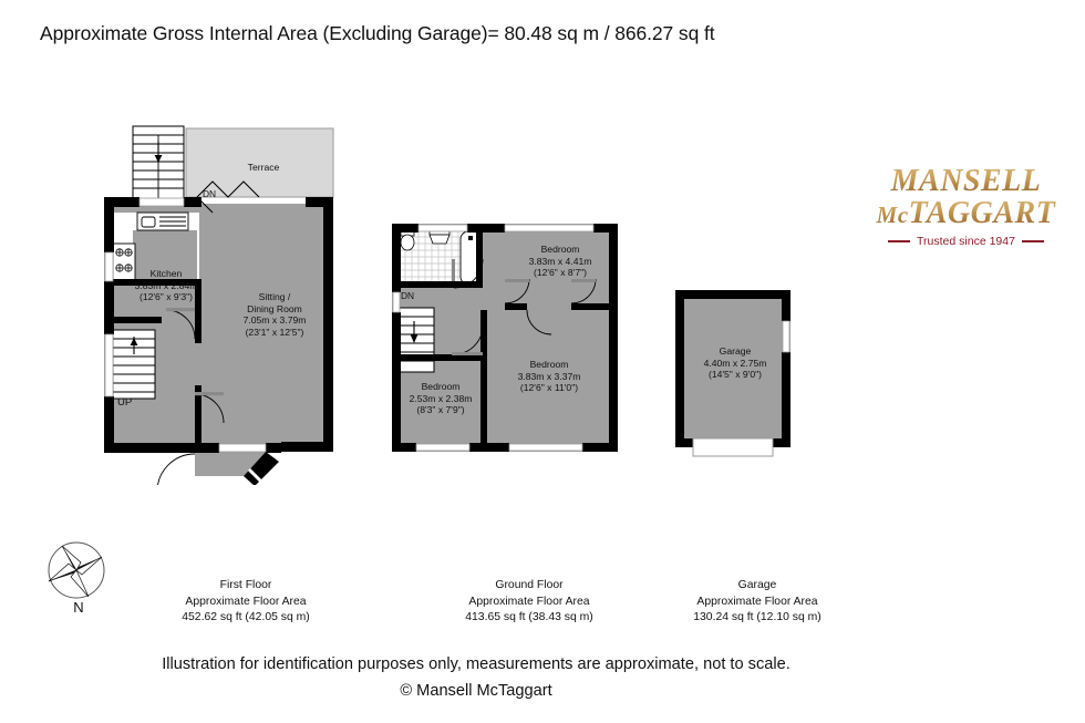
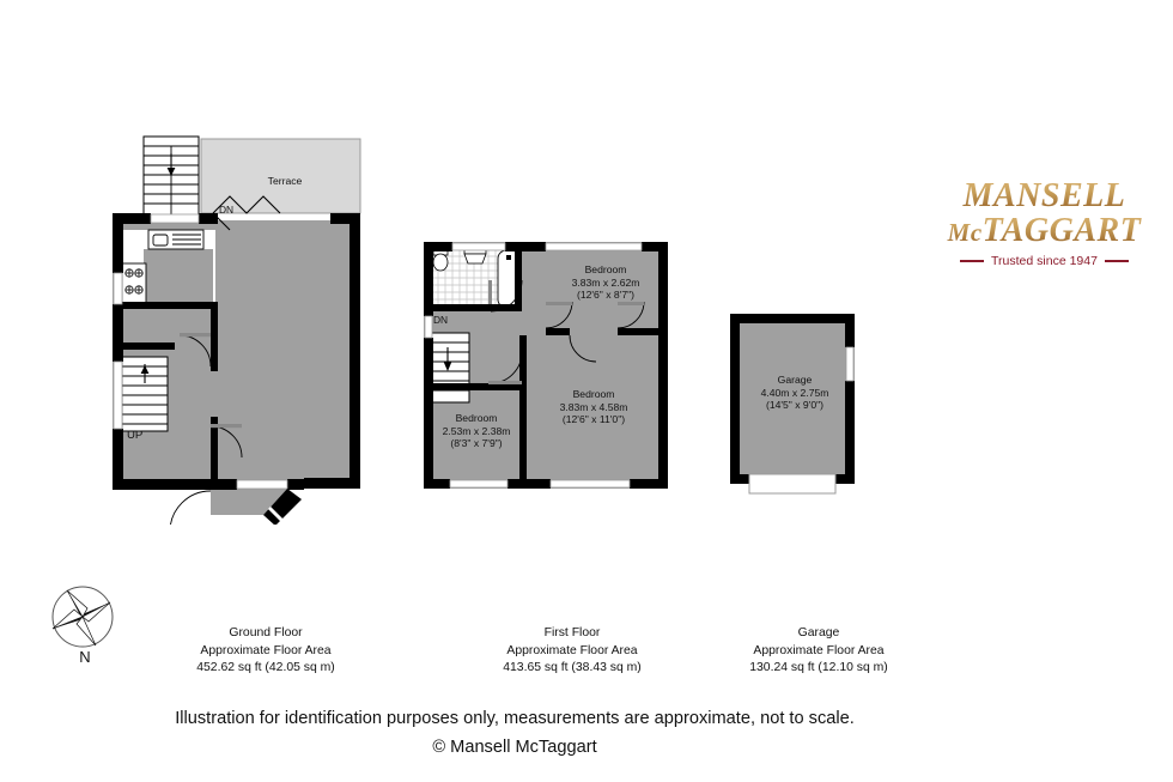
- Approximate Gross Internal Area (Excluding Garage)= 80.48 sq m / 866.27 sq ft
  MANSELL
  McTAGGART
  Trusted since 1947
  Terrace
  DN
  UP
- Kitchen
- 3.83m x 2.84m
- (12'6" x 9'3")
- Sitting /
- Dining Room
- 7.05m x 3.79m
- (23'1" x 12'5")
  DN
  Bedroom
- 3.83m x 4.41m
+ 3.83m x 2.62m
  (12'6" x 8'7")
  Bedroom
- 3.83m x 3.37m
+ 3.83m x 4.58m
  (12'6" x 11'0")
  Bedroom
  2.53m x 2.38m
  (8'3" x 7'9")
  Garage
  4.40m x 2.75m
  (14'5" x 9'0")
- First Floor
+ Ground Floor
  Approximate Floor Area
  452.62 sq ft (42.05 sq m)
- Ground Floor
+ First Floor
  Approximate Floor Area
  413.65 sq ft (38.43 sq m)
  Garage
  Approximate Floor Area
  130.24 sq ft (12.10 sq m)
  N
  Illustration for identification purposes only, measurements are approximate, not to scale.
  © Mansell McTaggart
